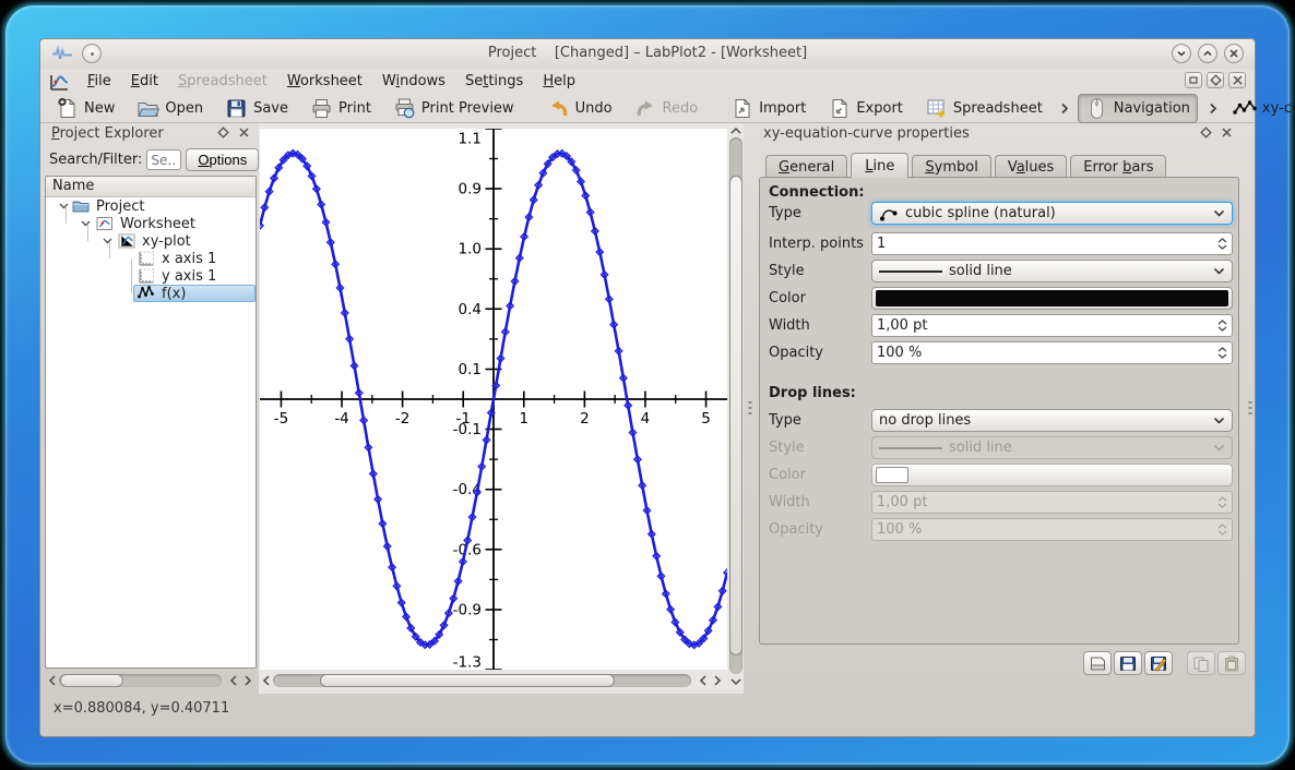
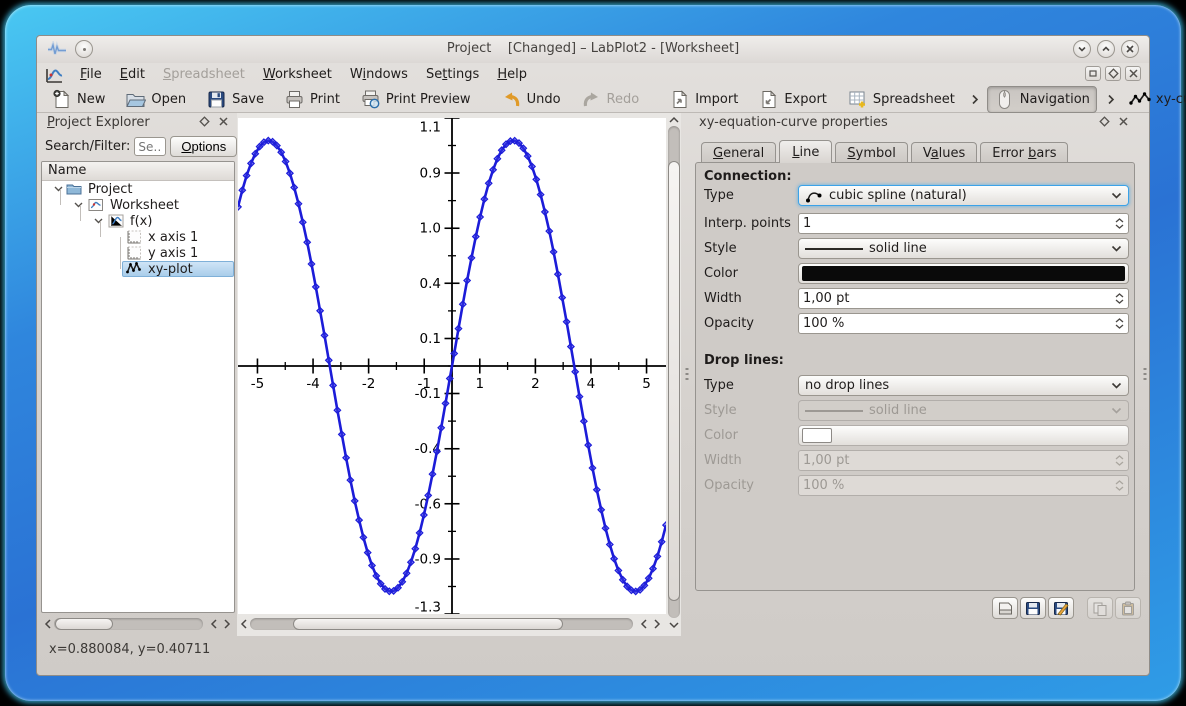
  Project [Changed] – LabPlot2 - [Worksheet]
  File
  Edit
  Spreadsheet
  Worksheet
  Windows
  Settings
  Help
  New
  Open
  Save
  Print
  Print Preview
  Undo
  Redo
  Import
  Export
  Spreadsheet
  Navigation
  Project Explorer
  Search/Filter:
  Se…
  Options
  Name
  Project
  Worksheet
- xy-plot
+ f(x)
  x axis 1
  y axis 1
- f(x)
+ xy-plot
  -5
  -4
  -2
  -1
  1
  2
  4
  5
  1.1
  0.9
  1.0
  0.4
  0.1
  -0.1
  -0.
  -0.6
  -0.9
  -1.3
  xy-equation-curve properties
  General
  Line
  Symbol
  Values
  Error bars
  Connection:
  Type
  cubic spline (natural)
  Interp. points
  1
  Style
  solid line
  Color
  Width
  1,00 pt
  Opacity
  100 %
  Drop lines:
  Type
  no drop lines
  Style
  solid line
  Color
  Width
  1,00 pt
  Opacity
  100 %
  x=0.880084, y=0.40711
